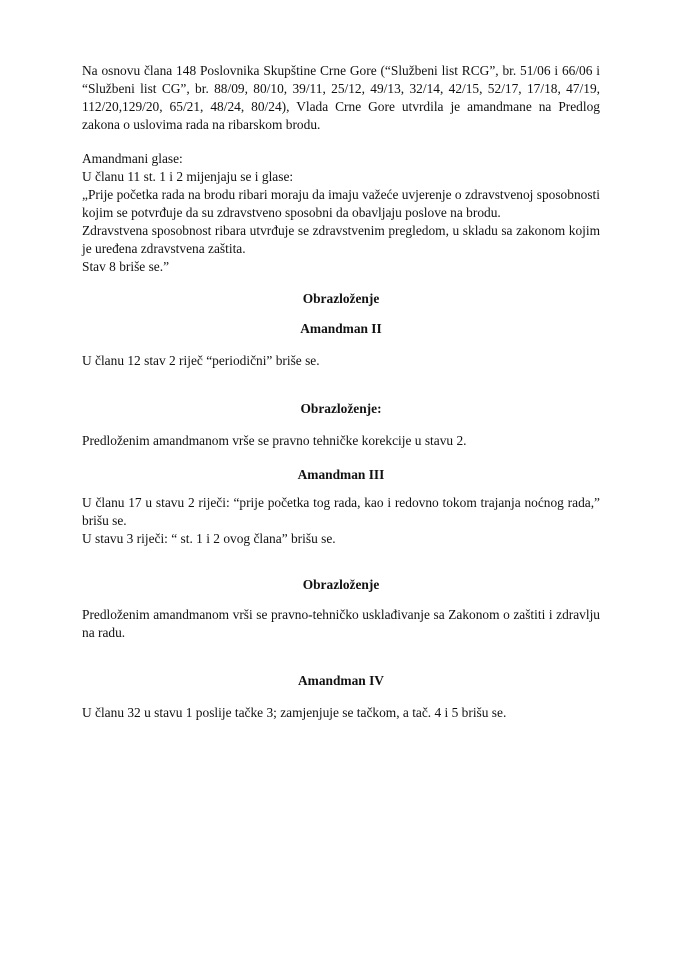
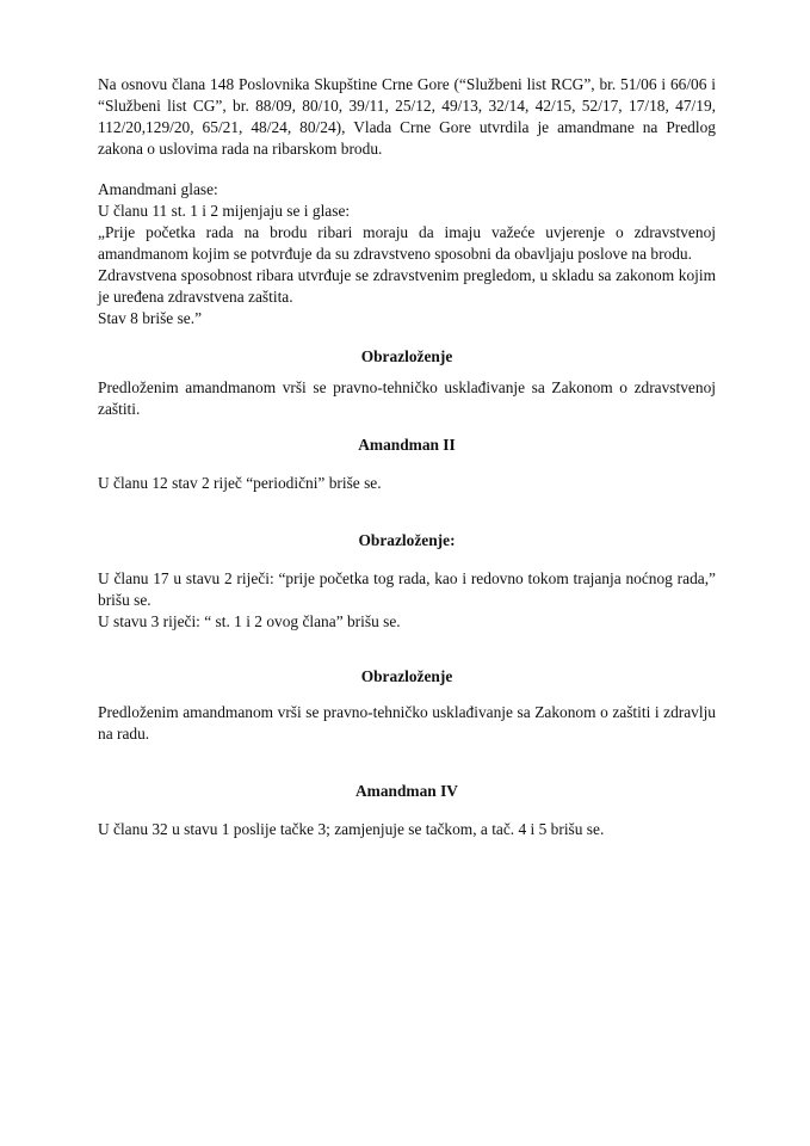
  Na osnovu člana 148 Poslovnika Skupštine Crne Gore (“Službeni list RCG”, br. 51/06 i 66/06 i “Službeni list CG”, br. 88/09, 80/10, 39/11, 25/12, 49/13, 32/14, 42/15, 52/17, 17/18, 47/19, 112/20,129/20, 65/21, 48/24, 80/24), Vlada Crne Gore utvrdila je amandmane na Predlog zakona o uslovima rada na ribarskom brodu.
  Amandmani glase:
  U članu 11 st. 1 i 2 mijenjaju se i glase:
- „Prije početka rada na brodu ribari moraju da imaju važeće uvjerenje o zdravstvenoj sposobnosti kojim se potvrđuje da su zdravstveno sposobni da obavljaju poslove na brodu.
+ „Prije početka rada na brodu ribari moraju da imaju važeće uvjerenje o zdravstvenoj amandmanom kojim se potvrđuje da su zdravstveno sposobni da obavljaju poslove na brodu.
  Zdravstvena sposobnost ribara utvrđuje se zdravstvenim pregledom, u skladu sa zakonom kojim je uređena zdravstvena zaštita.
  Stav 8 briše se.”
  Obrazloženje
+ Predloženim amandmanom vrši se pravno-tehničko usklađivanje sa Zakonom o zdravstvenoj zaštiti.
  Amandman II
  U članu 12 stav 2 riječ “periodični” briše se.
  Obrazloženje:
- Predloženim amandmanom vrše se pravno tehničke korekcije u stavu 2.
- Amandman III
  U članu 17 u stavu 2 riječi: “prije početka tog rada, kao i redovno tokom trajanja noćnog rada,” brišu se.
  U stavu 3 riječi: “ st. 1 i 2 ovog člana” brišu se.
  Obrazloženje
  Predloženim amandmanom vrši se pravno-tehničko usklađivanje sa Zakonom o zaštiti i zdravlju na radu.
  Amandman IV
  U članu 32 u stavu 1 poslije tačke 3; zamjenjuje se tačkom, a tač. 4 i 5 brišu se.
